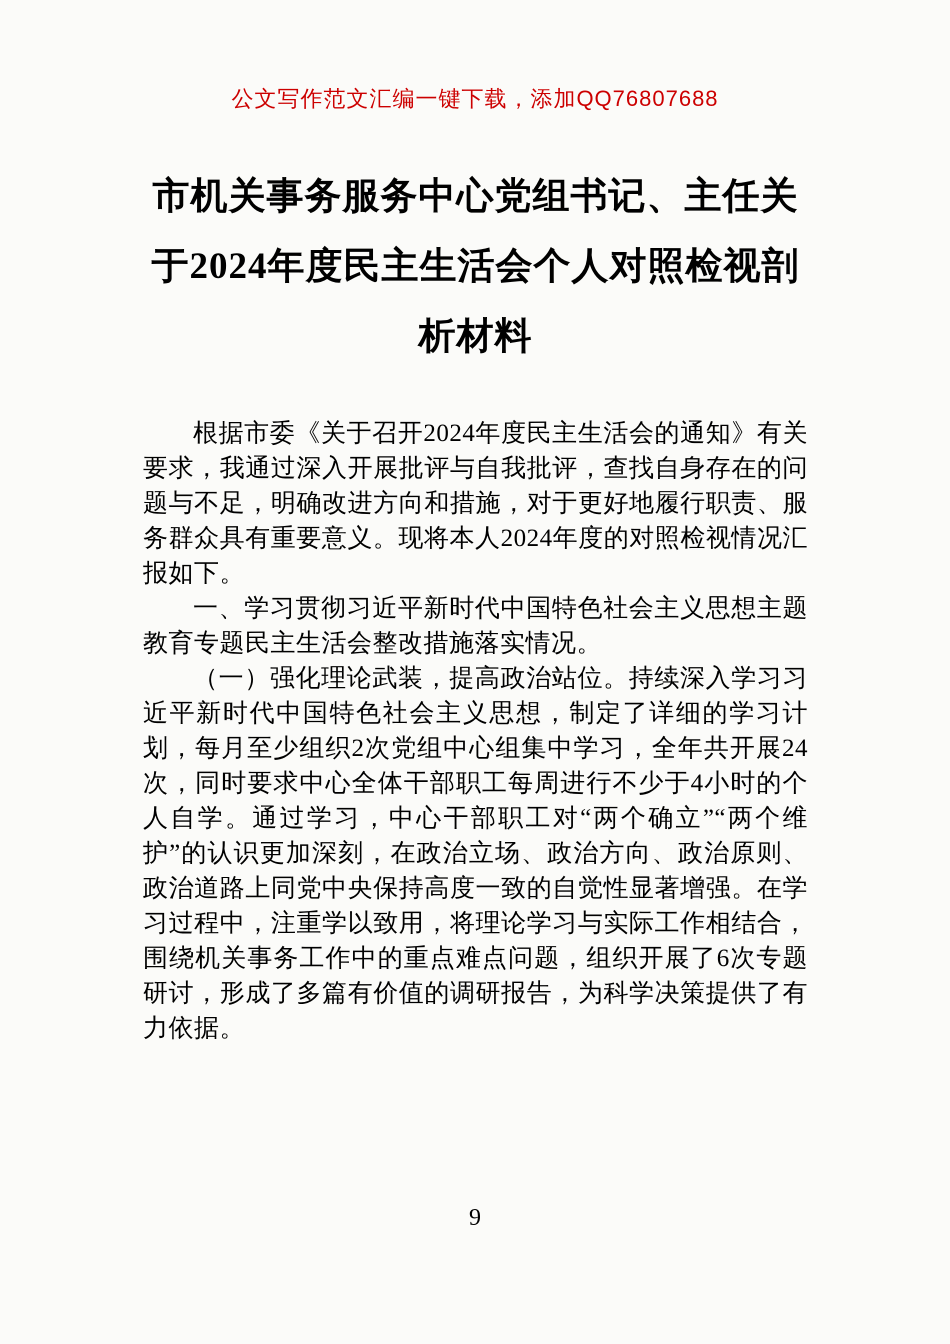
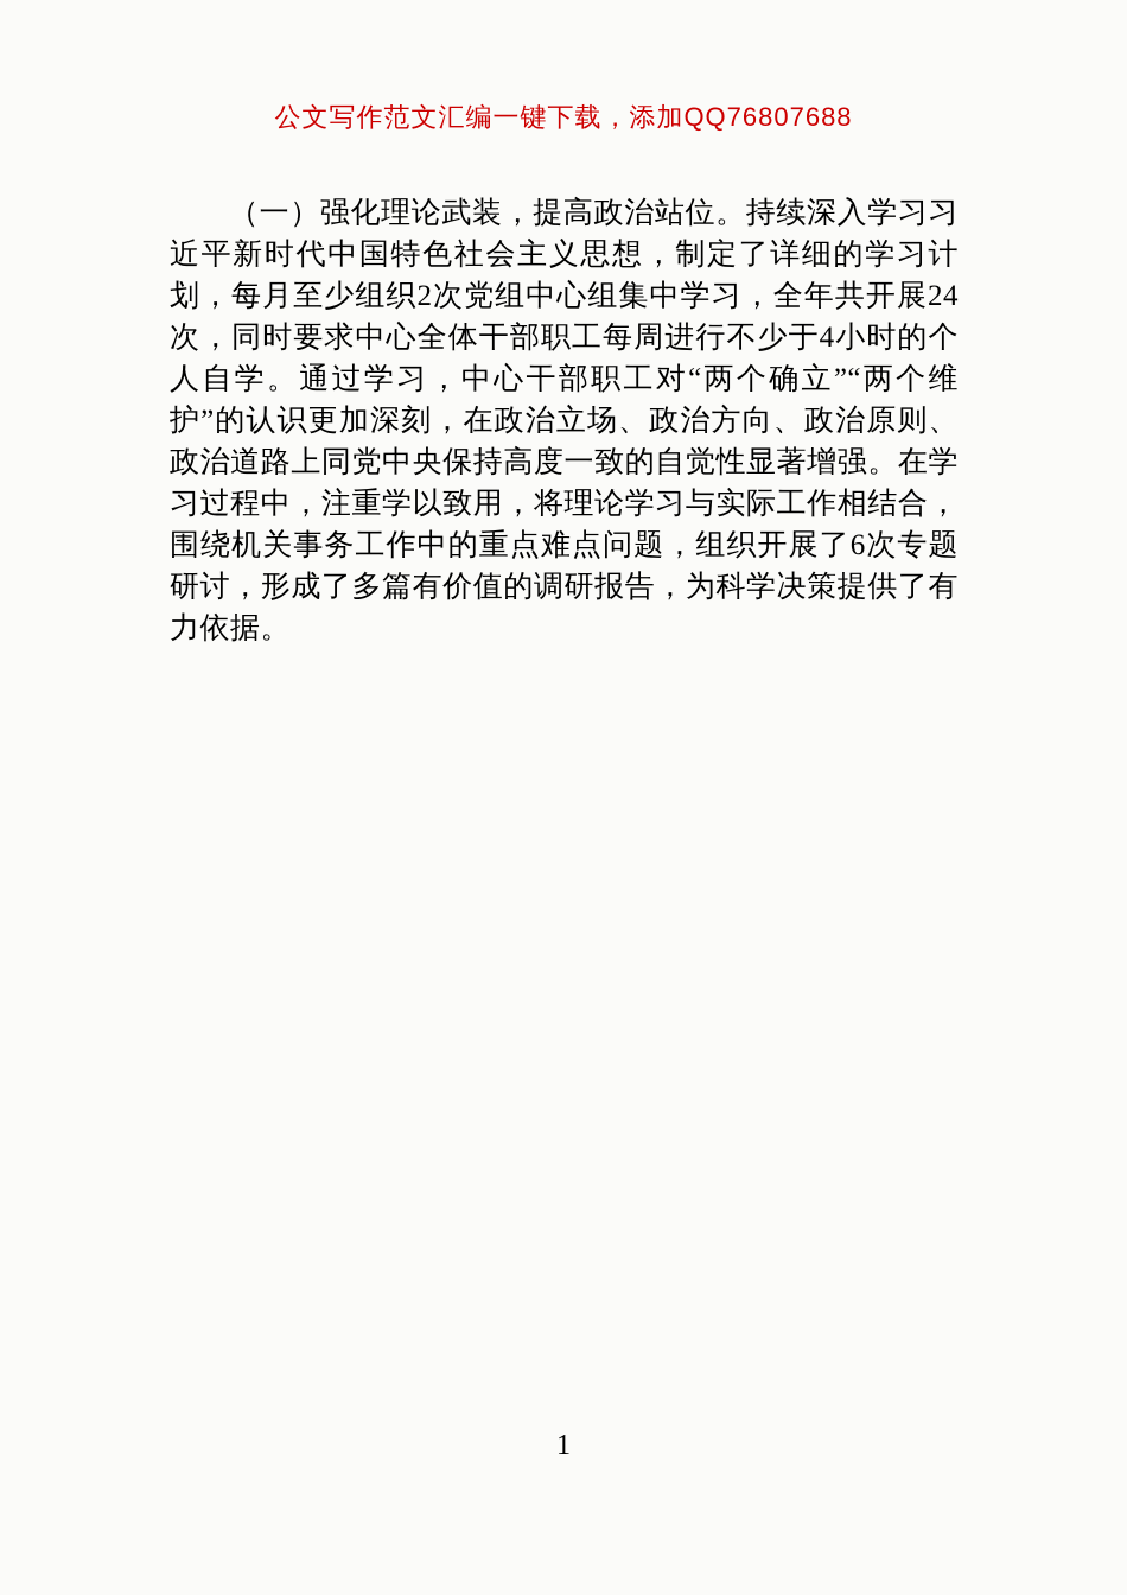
  公文写作范文汇编一键下载，添加QQ76807688
- 市机关事务服务中心党组书记、主任关于2024年度民主生活会个人对照检视剖析材料
- 根据市委《关于召开2024年度民主生活会的通知》有关要求，我通过深入开展批评与自我批评，查找自身存在的问题与不足，明确改进方向和措施，对于更好地履行职责、服务群众具有重要意义。现将本人2024年度的对照检视情况汇报如下。
- 一、学习贯彻习近平新时代中国特色社会主义思想主题教育专题民主生活会整改措施落实情况。
  （一）强化理论武装，提高政治站位。持续深入学习习近平新时代中国特色社会主义思想，制定了详细的学习计划，每月至少组织2次党组中心组集中学习，全年共开展24次，同时要求中心全体干部职工每周进行不少于4小时的个人自学。通过学习，中心干部职工对“两个确立”“两个维护”的认识更加深刻，在政治立场、政治方向、政治原则、政治道路上同党中央保持高度一致的自觉性显著增强。在学习过程中，注重学以致用，将理论学习与实际工作相结合，围绕机关事务工作中的重点难点问题，组织开展了6次专题研讨，形成了多篇有价值的调研报告，为科学决策提供了有力依据。
- 9
+ 1
